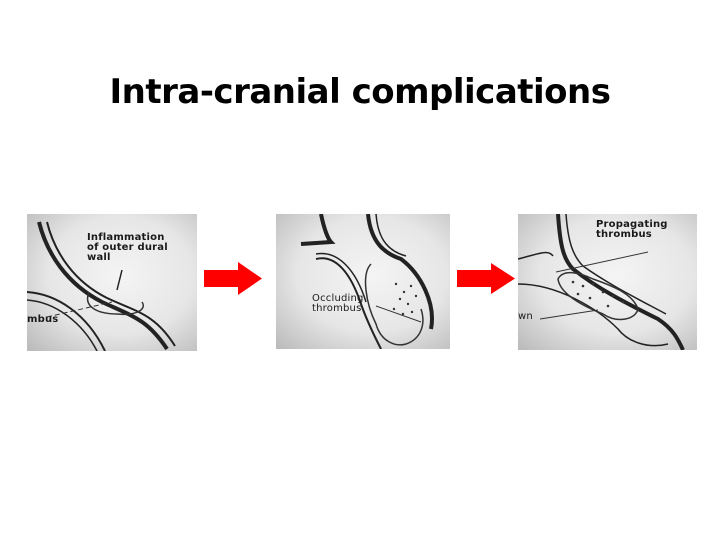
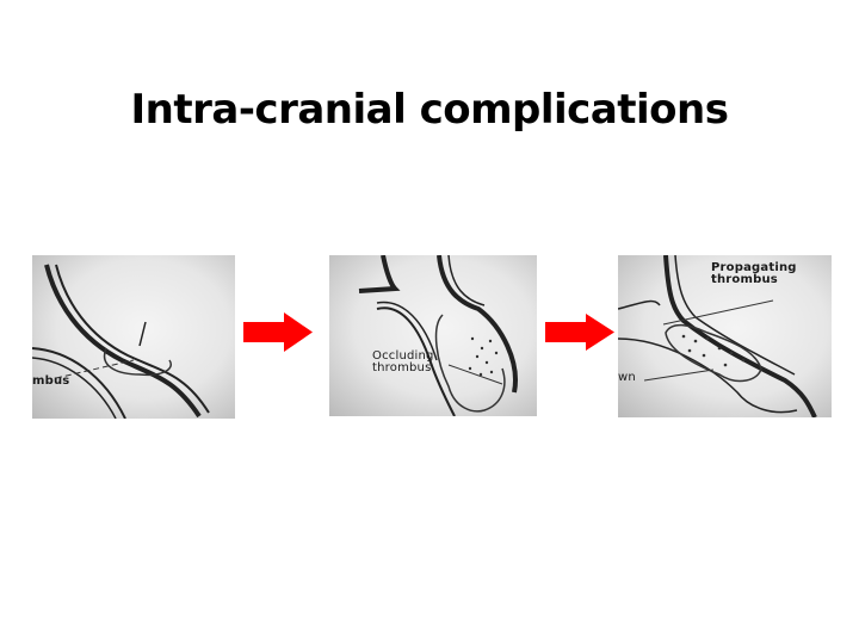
  Intra-cranial complications
- Inflammation
- of outer dural
- wall
  mbus
  Occluding
  thrombus
  Propagating
  thrombus
  wn
